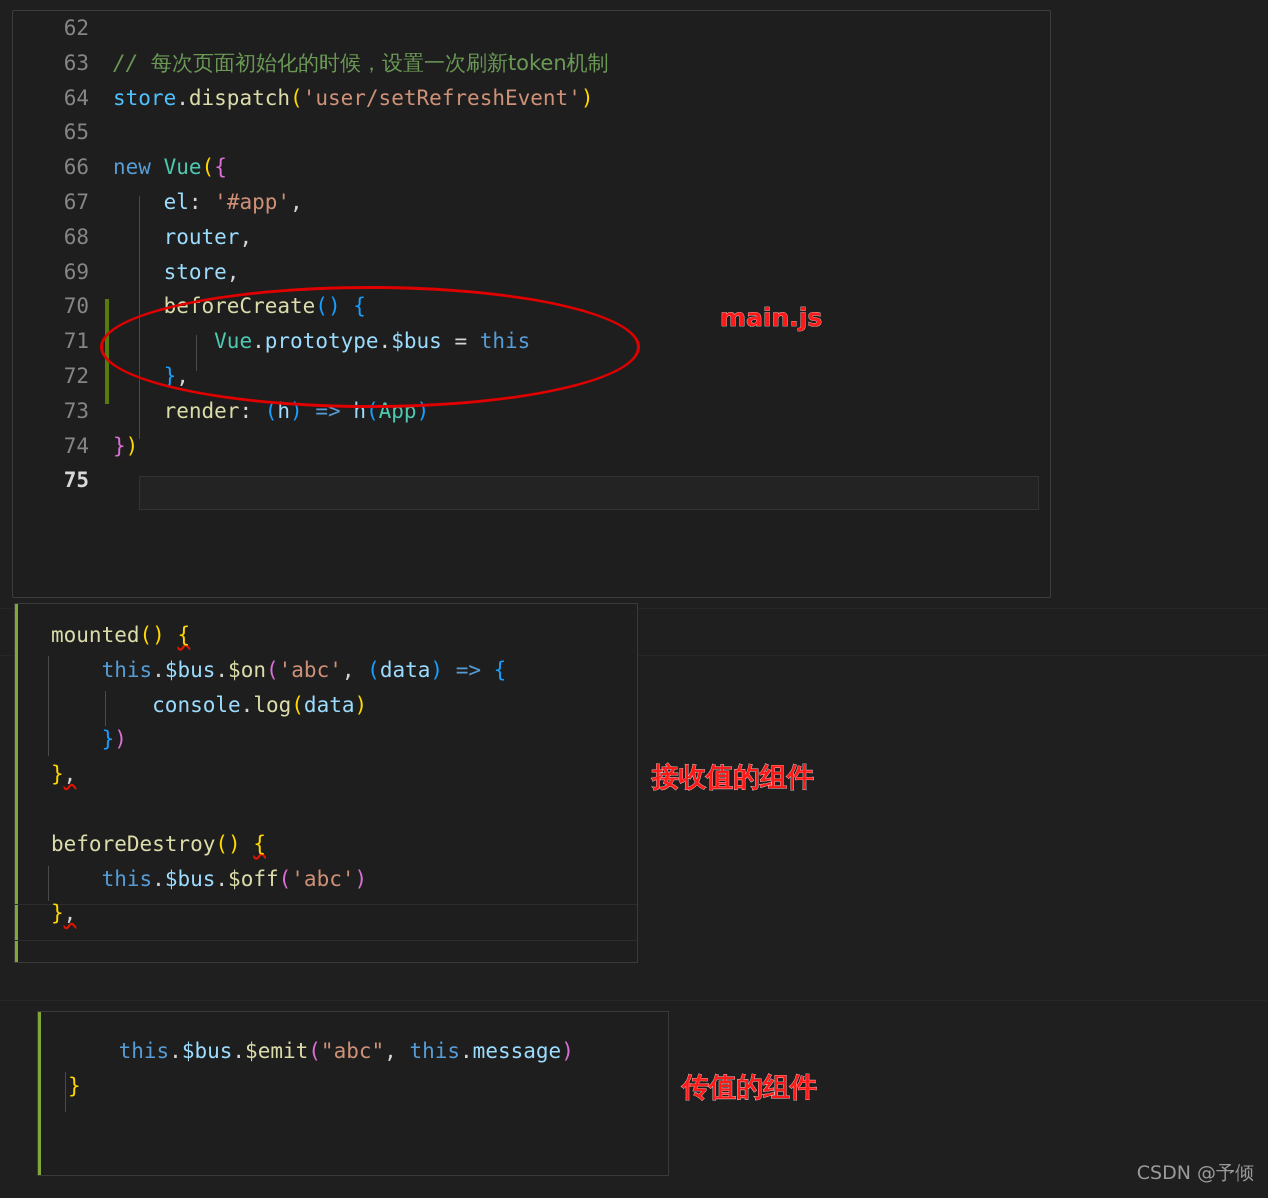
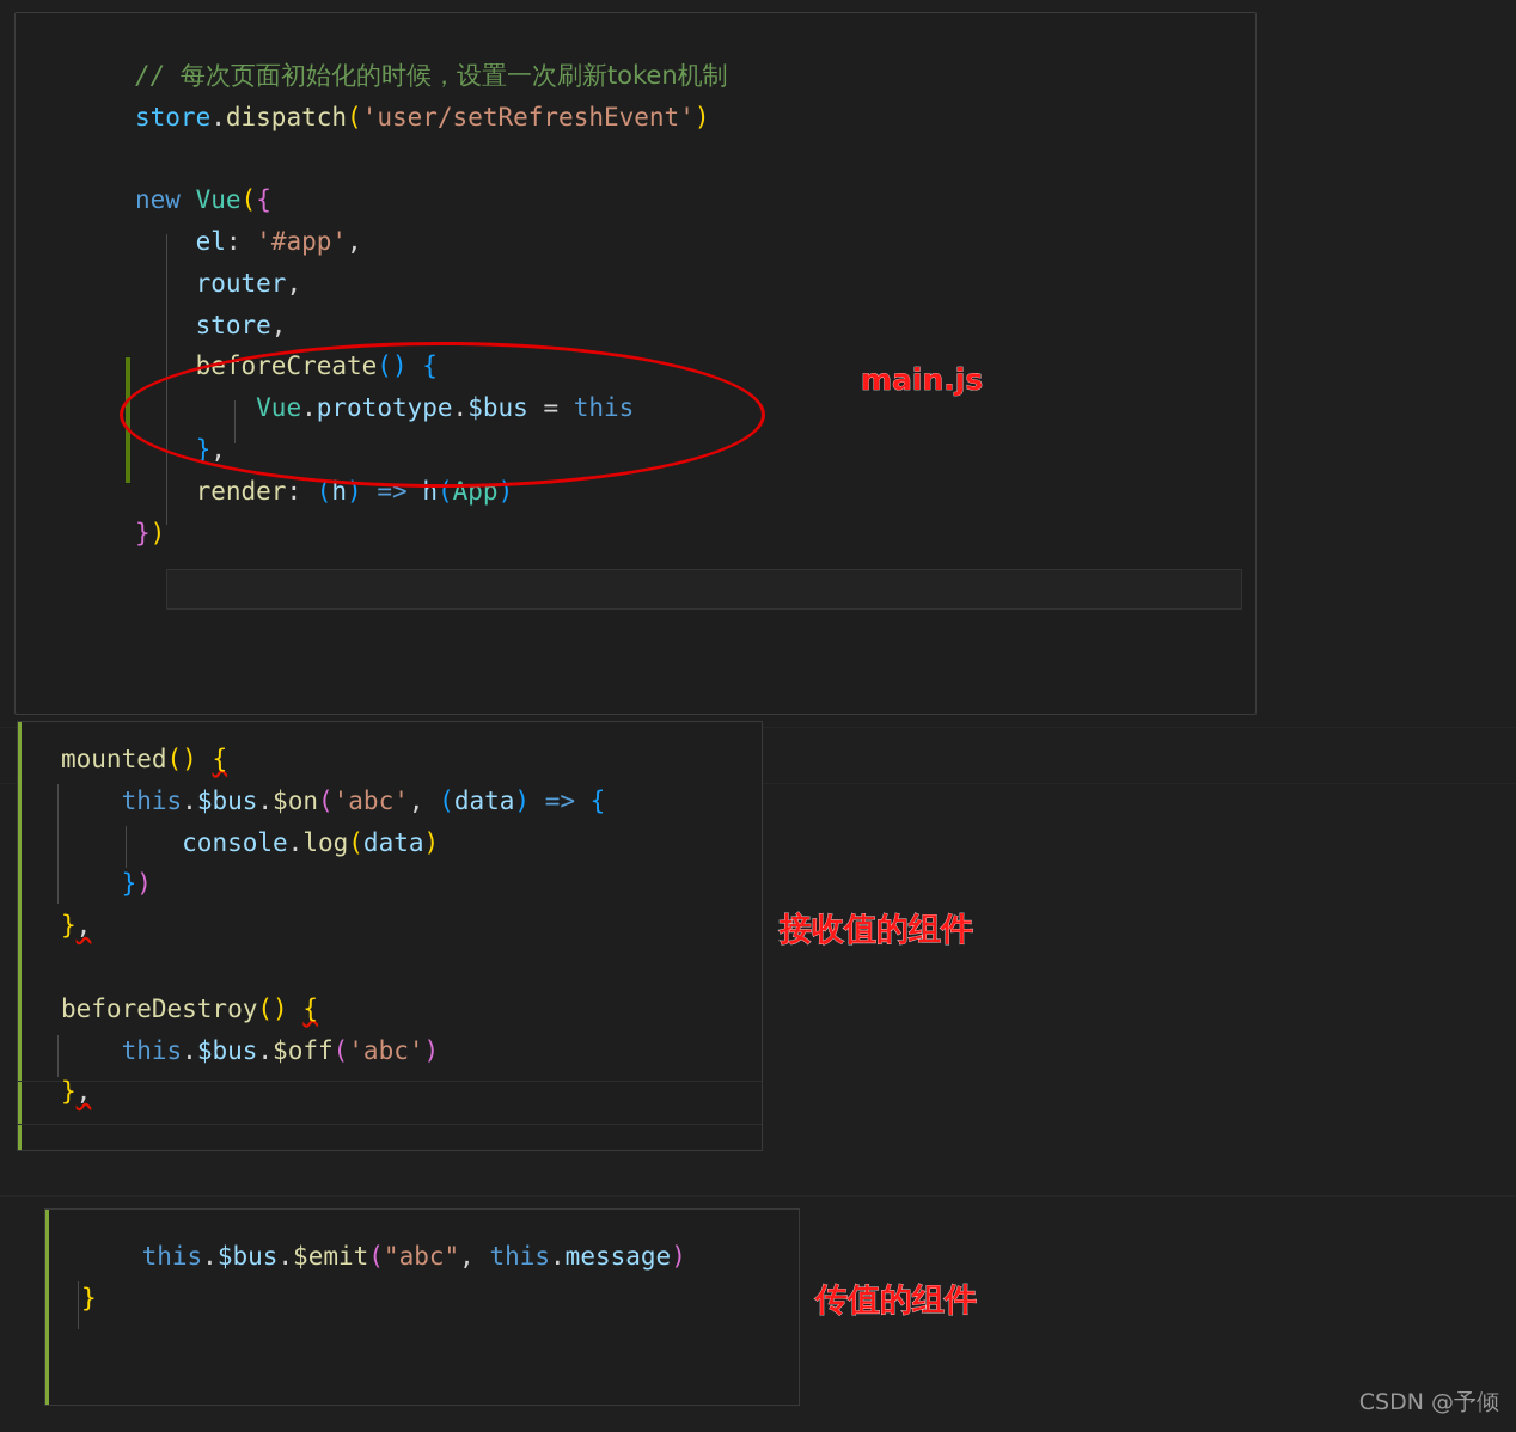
- 62
- 63
- 64
- 65
- 66
- 67
- 68
- 69
- 70
- 71
- 72
- 73
- 74
- 75
  // 每次页面初始化的时候，设置一次刷新token机制
  store.dispatch('user/setRefreshEvent')
  new Vue({
  el: '#app',
  router,
  store,
  beforeCreate() {
  Vue.prototype.$bus = this
  },
  render: (h) => h(App)
  })
  main.js
  mounted() {
  this.$bus.$on('abc', (data) => {
  console.log(data)
  })
  },
  beforeDestroy() {
  this.$bus.$off('abc')
  },
  接收值的组件
  this.$bus.$emit("abc", this.message)
  }
  传值的组件
  CSDN @予倾
